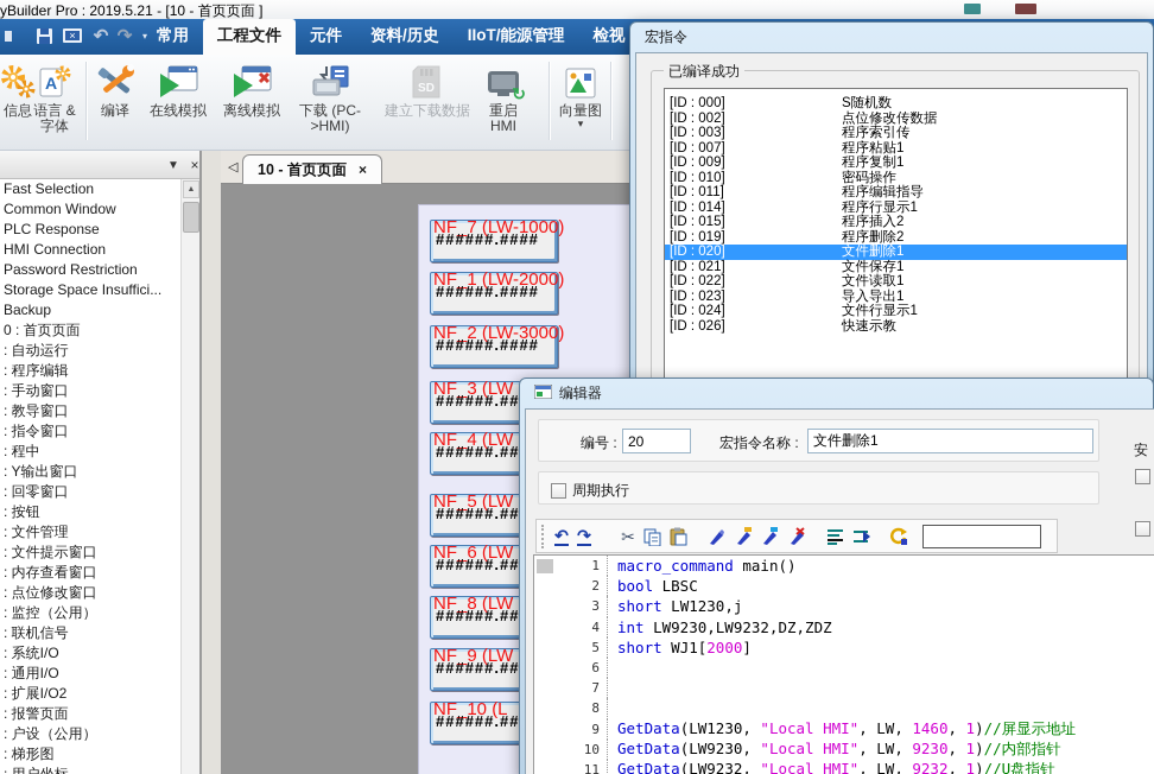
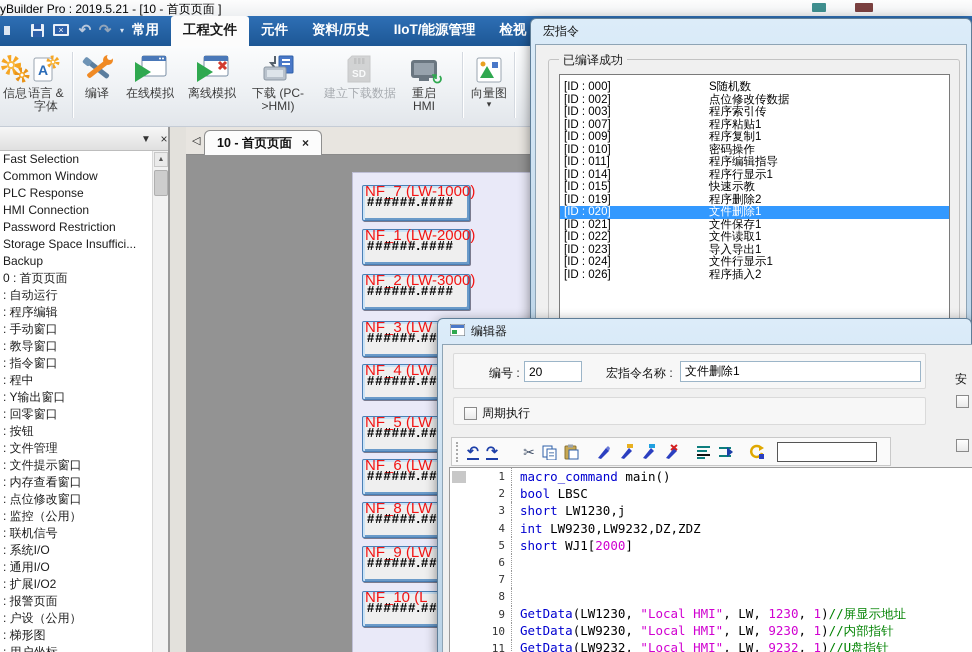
  yBuilder Pro : 2019.5.21 - [10 - 首页页面 ]
  ×
  ↶
  ↷
  ▾
  常用
  工程文件
  元件
  资料/历史
  IIoT/能源管理
  检视
  信息
  A
  语言 &
  字体
  编译
  在线模拟
  离线模拟
  下载 (PC-
  >HMI)
  SD
  建立下载数据
  ↻
  重启
  HMI
  向量图
  ▾
  ▼
  ×
  Fast Selection
  Common Window
  PLC Response
  HMI Connection
  Password Restriction
  Storage Space Insuffici...
  Backup
  0 : 首页页面
  : 自动运行
  : 程序编辑
  : 手动窗口
  : 教导窗口
  : 指令窗口
  : 程中
  : Y输出窗口
  : 回零窗口
  : 按钮
  : 文件管理
  : 文件提示窗口
  : 内存查看窗口
  : 点位修改窗口
  : 监控（公用）
  : 联机信号
  : 系统I/O
  : 通用I/O
  : 扩展I/O2
  : 报警页面
  : 户设（公用）
  : 梯形图
  ◁
  10 - 首页页面
  ×
  NF_7 (LW-1000)
  ######.####
  NF_1 (LW-2000)
  ######.####
  NF_2 (LW-3000)
  ######.####
  NF_3 (LW
  ######.##
  NF_4 (LW
  ######.##
  NF_5 (LW
  ######.##
  NF_6 (LW
  ######.##
  NF_8 (LW
  ######.##
  NF_9 (LW
  ######.##
  NF_10 (L
  ######.##
  宏指令
  已编译成功
  [ID : 000]
  S随机数
  [ID : 002]
  点位修改传数据
  [ID : 003]
  程序索引传
  [ID : 007]
  程序粘贴1
  [ID : 009]
  程序复制1
  [ID : 010]
  密码操作
  [ID : 011]
  程序编辑指导
  [ID : 014]
  程序行显示1
  [ID : 015]
- 程序插入2
+ 快速示教
  [ID : 019]
  程序删除2
  [ID : 020]
  文件删除1
  [ID : 021]
  文件保存1
  [ID : 022]
  文件读取1
  [ID : 023]
  导入导出1
  [ID : 024]
  文件行显示1
  [ID : 026]
- 快速示教
+ 程序插入2
  编辑器
  编号 :
  20
  宏指令名称 :
  文件删除1
  周期执行
  安
  ↶
  ↷
  ✂
  1
  macro_command main()
  2
  bool LBSC
  3
  short LW1230,j
  4
  int LW9230,LW9232,DZ,ZDZ
  5
  short WJ1[2000]
  6
  7
  8
  9
- GetData(LW1230, "Local HMI", LW, 1460, 1)//屏显示地址
+ GetData(LW1230, "Local HMI", LW, 1230, 1)//屏显示地址
  10
  GetData(LW9230, "Local HMI", LW, 9230, 1)//内部指针
  11
  GetData(LW9232, "Local HMI", LW, 9232, 1)//U盘指针
